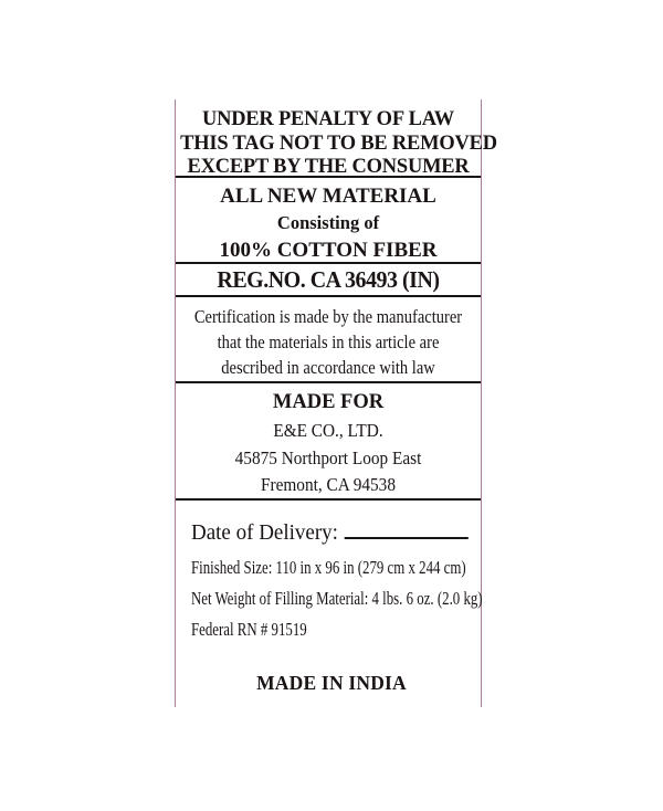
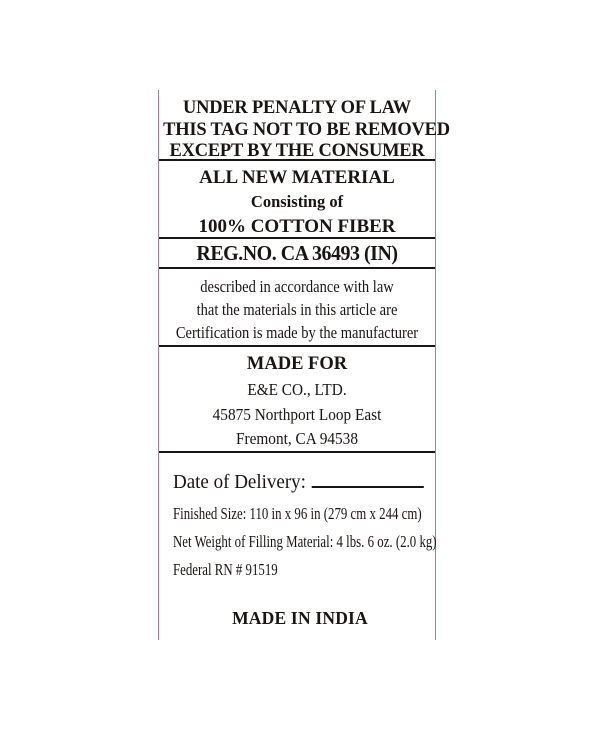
  UNDER PENALTY OF LAW
  THIS TAG NOT TO BE REMOVED
  EXCEPT BY THE CONSUMER
  ALL NEW MATERIAL
  Consisting of
  100% COTTON FIBER
  REG.NO. CA 36493 (IN)
- Certification is made by the manufacturer
+ described in accordance with law
  that the materials in this article are
- described in accordance with law
+ Certification is made by the manufacturer
  MADE FOR
  E&E CO., LTD.
  45875 Northport Loop East
  Fremont, CA 94538
  Date of Delivery:
  Finished Size: 110 in x 96 in (279 cm x 244 cm)
  Net Weight of Filling Material: 4 lbs. 6 oz. (2.0 kg)
  Federal RN # 91519
  MADE IN INDIA
